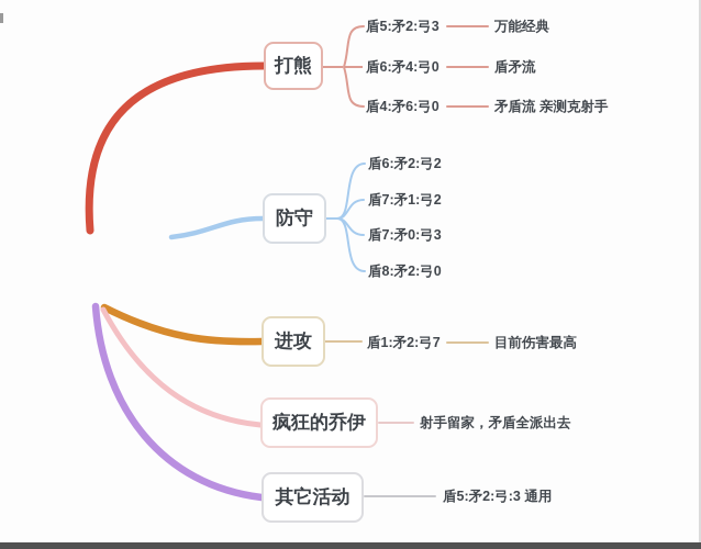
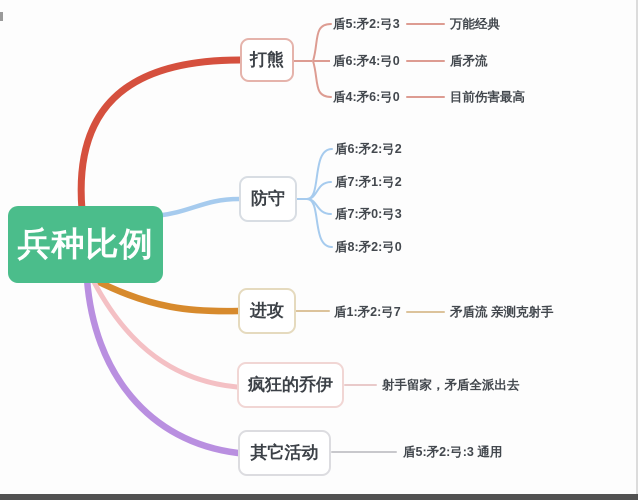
+ 兵种比例
  打熊
  防守
  进攻
  疯狂的乔伊
  其它活动
  盾5:矛2:弓3
  万能经典
  盾6:矛4:弓0
  盾矛流
  盾4:矛6:弓0
- 矛盾流 亲测克射手
+ 目前伤害最高
  盾6:矛2:弓2
  盾7:矛1:弓2
  盾7:矛0:弓3
  盾8:矛2:弓0
  盾1:矛2:弓7
- 目前伤害最高
+ 矛盾流 亲测克射手
  射手留家，矛盾全派出去
  盾5:矛2:弓:3 通用
